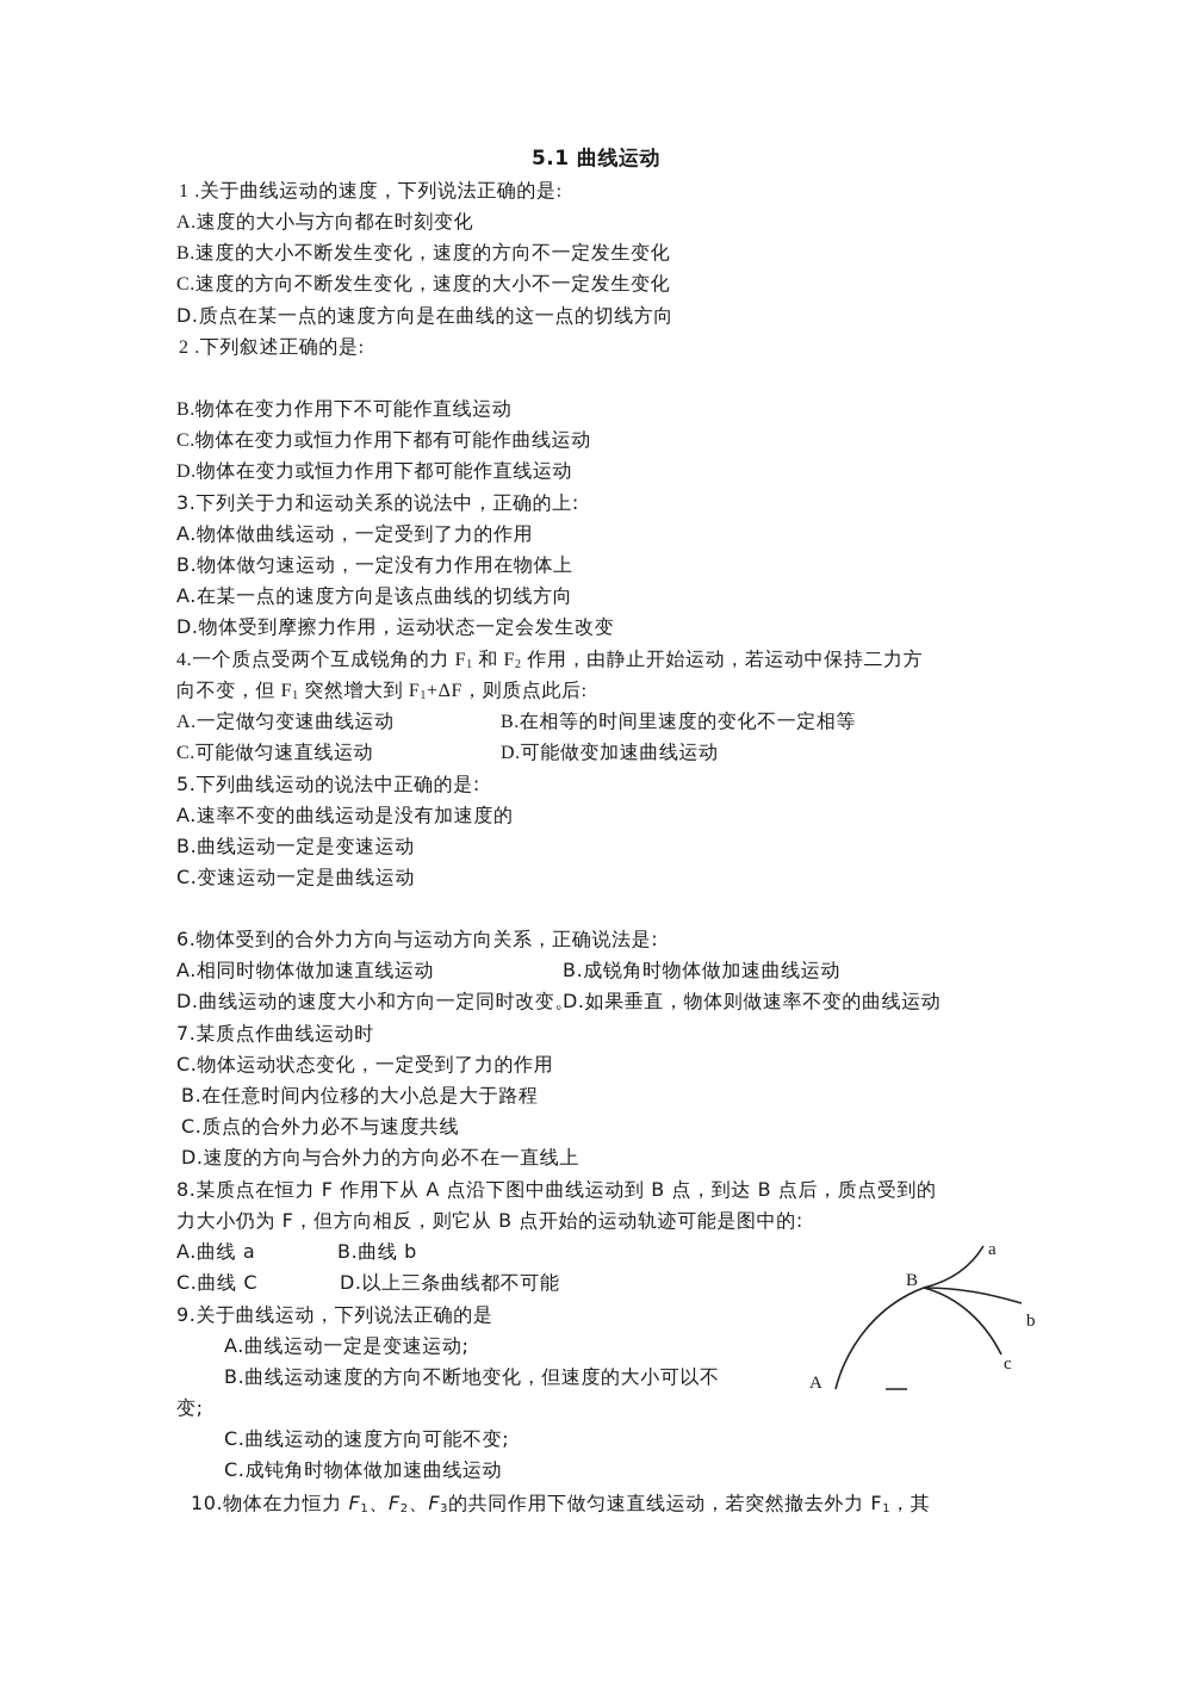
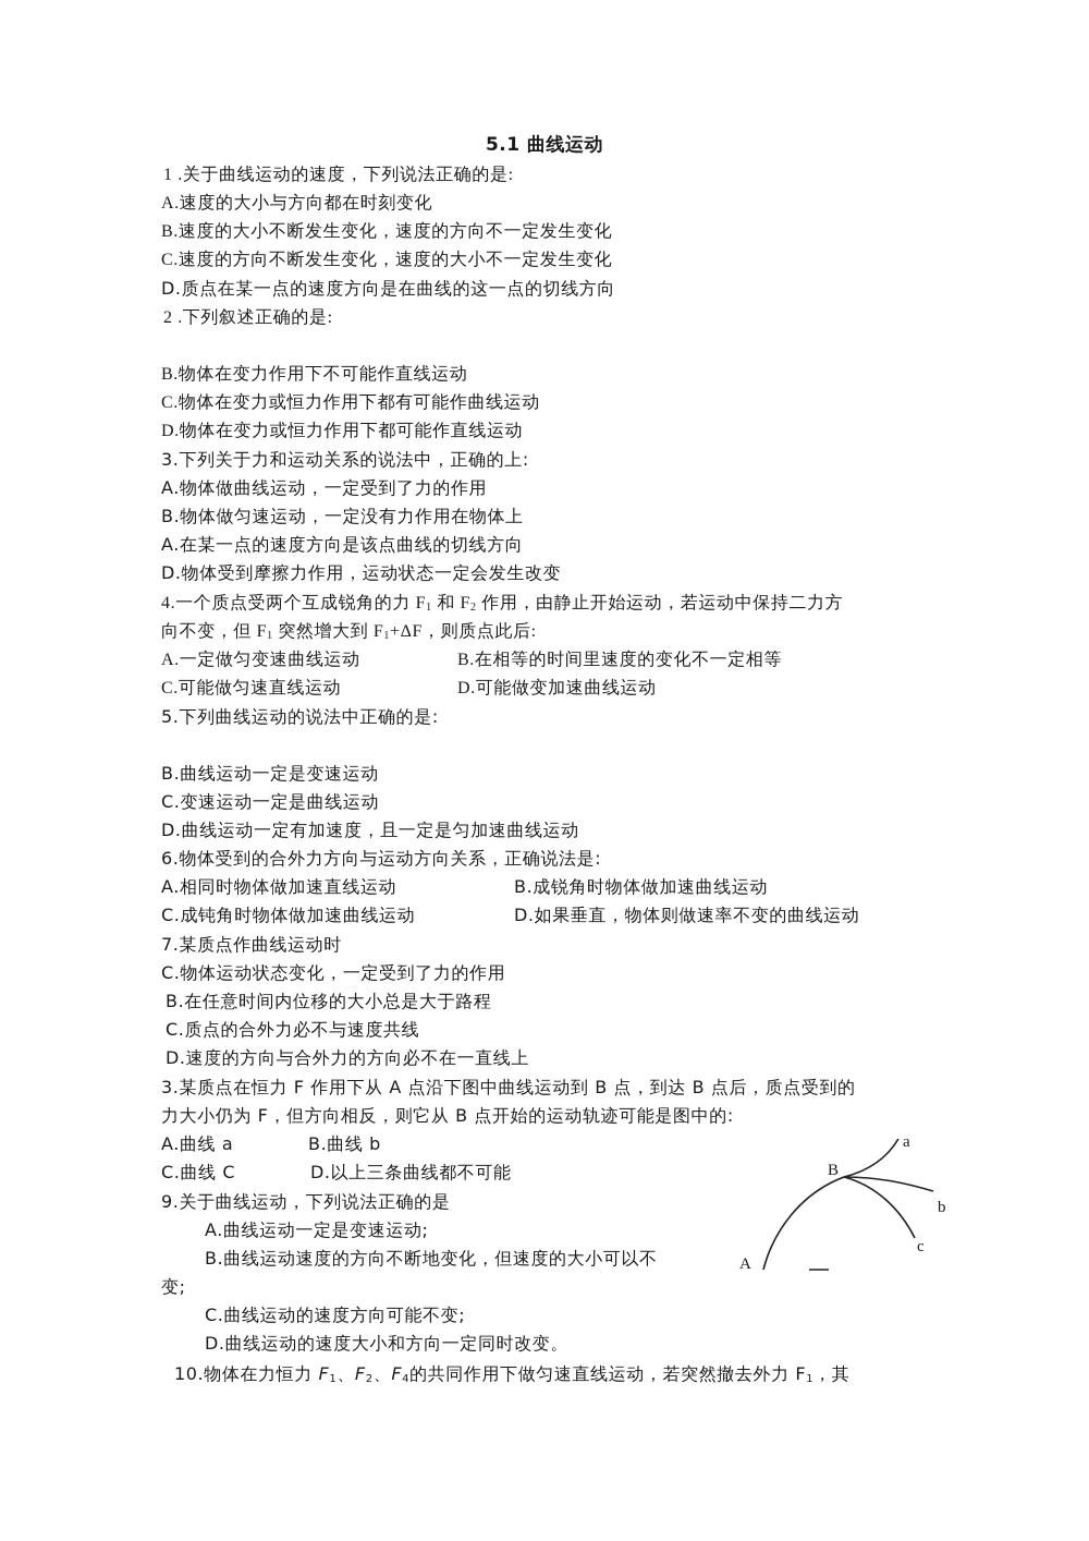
  5.1 曲线运动
  1 .关于曲线运动的速度，下列说法正确的是:
  A.速度的大小与方向都在时刻变化
  B.速度的大小不断发生变化，速度的方向不一定发生变化
  C.速度的方向不断发生变化，速度的大小不一定发生变化
  D.质点在某一点的速度方向是在曲线的这一点的切线方向
  2 .下列叙述正确的是:
  B.物体在变力作用下不可能作直线运动
  C.物体在变力或恒力作用下都有可能作曲线运动
  D.物体在变力或恒力作用下都可能作直线运动
  3.下列关于力和运动关系的说法中，正确的上:
  A.物体做曲线运动，一定受到了力的作用
  B.物体做匀速运动，一定没有力作用在物体上
  A.在某一点的速度方向是该点曲线的切线方向
  D.物体受到摩擦力作用，运动状态一定会发生改变
  4.一个质点受两个互成锐角的力 F1 和 F2 作用，由静止开始运动，若运动中保持二力方
  向不变，但 F1 突然增大到 F1+ΔF，则质点此后:
  A.一定做匀变速曲线运动
  B.在相等的时间里速度的变化不一定相等
  C.可能做匀速直线运动
  D.可能做变加速曲线运动
  5.下列曲线运动的说法中正确的是:
- A.速率不变的曲线运动是没有加速度的
  B.曲线运动一定是变速运动
  C.变速运动一定是曲线运动
+ D.曲线运动一定有加速度，且一定是匀加速曲线运动
  6.物体受到的合外力方向与运动方向关系，正确说法是:
  A.相同时物体做加速直线运动
  B.成锐角时物体做加速曲线运动
- D.曲线运动的速度大小和方向一定同时改变。
+ C.成钝角时物体做加速曲线运动
  D.如果垂直，物体则做速率不变的曲线运动
  7.某质点作曲线运动时
  C.物体运动状态变化，一定受到了力的作用
  B.在任意时间内位移的大小总是大于路程
  C.质点的合外力必不与速度共线
  D.速度的方向与合外力的方向必不在一直线上
- 8.某质点在恒力 F 作用下从 A 点沿下图中曲线运动到 B 点，到达 B 点后，质点受到的
+ 3.某质点在恒力 F 作用下从 A 点沿下图中曲线运动到 B 点，到达 B 点后，质点受到的
  力大小仍为 F，但方向相反，则它从 B 点开始的运动轨迹可能是图中的:
  A.曲线 a
  B.曲线 b
  C.曲线 C
  D.以上三条曲线都不可能
  9.关于曲线运动，下列说法正确的是
  A.曲线运动一定是变速运动;
  B.曲线运动速度的方向不断地变化，但速度的大小可以不
  变;
  C.曲线运动的速度方向可能不变;
- C.成钝角时物体做加速曲线运动
+ D.曲线运动的速度大小和方向一定同时改变。
- 10.物体在力恒力 F1、F2、F3的共同作用下做匀速直线运动，若突然撤去外力 F1，其
+ 10.物体在力恒力 F1、F2、F4的共同作用下做匀速直线运动，若突然撤去外力 F1，其
  A
  B
  a
  b
  c
